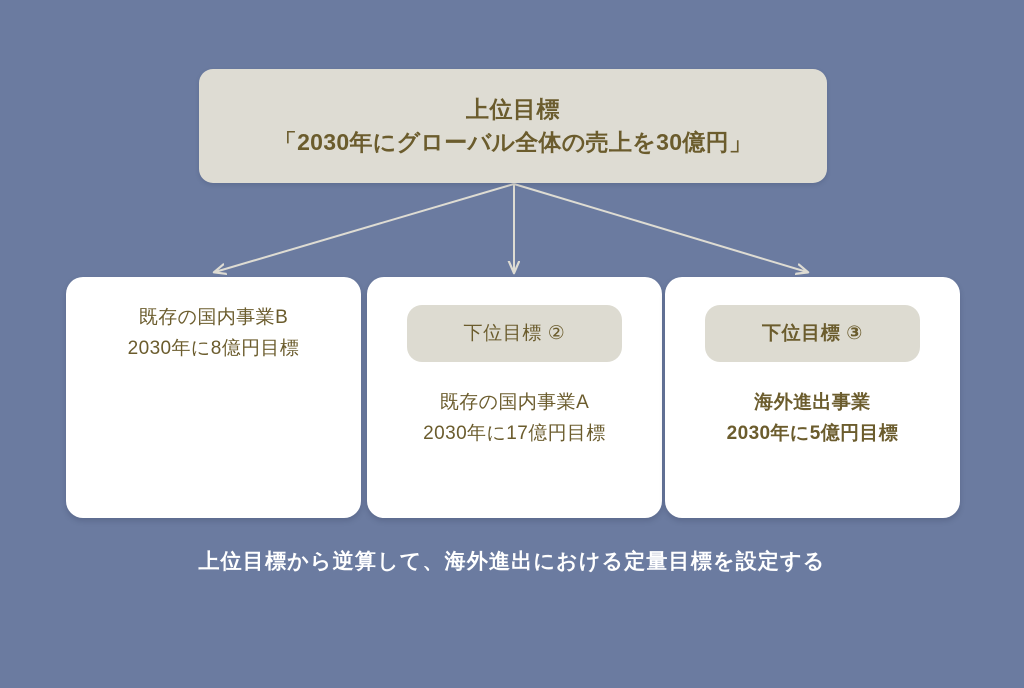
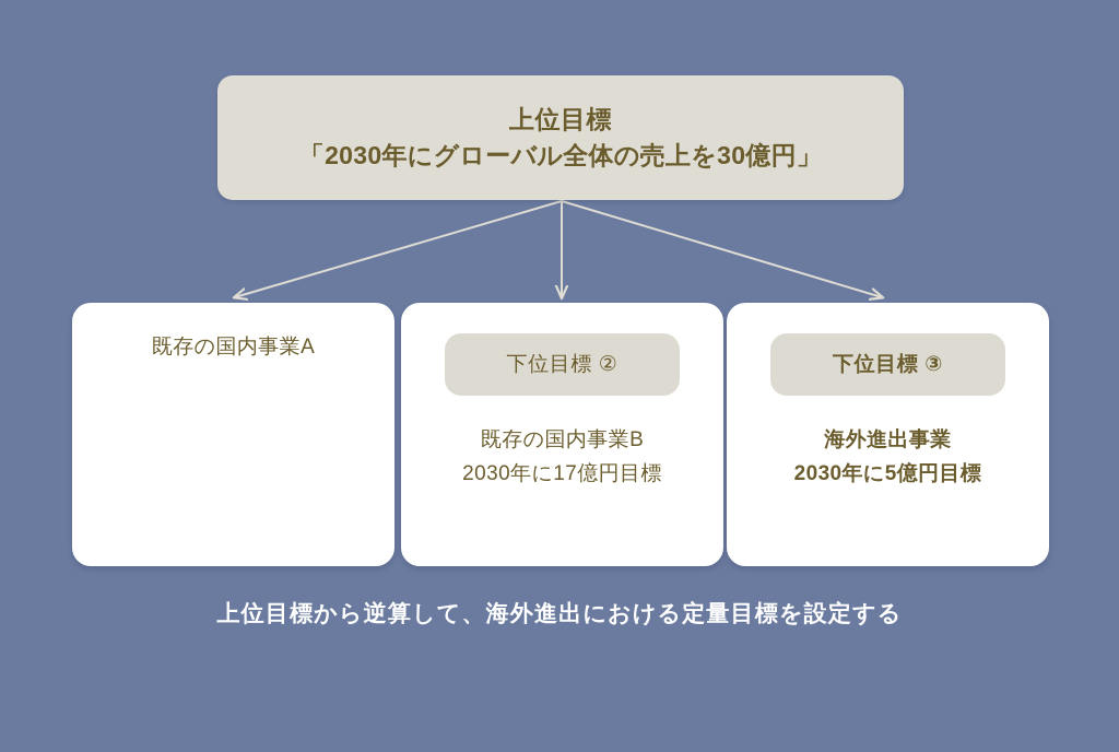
  上位目標
  「2030年にグローバル全体の売上を30億円」
- 既存の国内事業B
+ 既存の国内事業A
- 2030年に8億円目標
  下位目標 ②
- 既存の国内事業A
+ 既存の国内事業B
  2030年に17億円目標
  下位目標 ③
  海外進出事業
  2030年に5億円目標
  上位目標から逆算して、海外進出における定量目標を設定する
